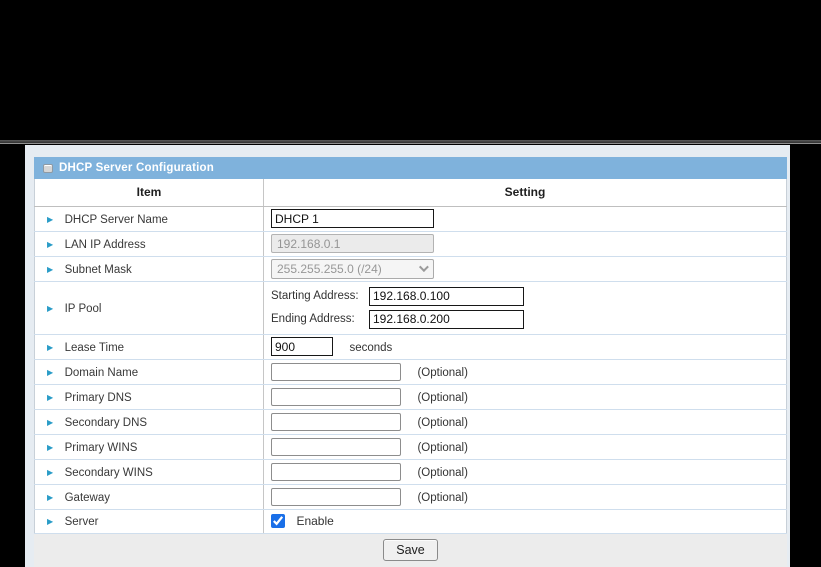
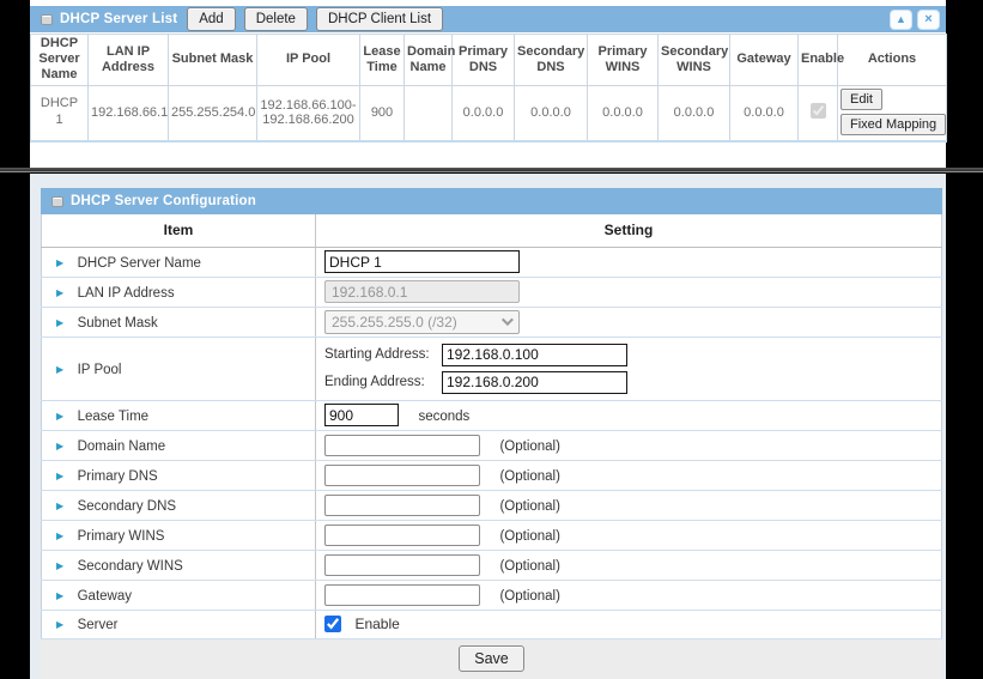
+ DHCP Server List
+ Add
+ Delete
+ DHCP Client List
+ ▲
+ ×
+ DHCP Server Name	LAN IP Address	Subnet Mask	IP Pool	Lease Time	Domain Name	Primary DNS	Secondary DNS	Primary WINS	Secondary WINS	Gateway	Enable	Actions
+ DHCP 1	192.168.66.1	255.255.254.0	192.168.66.100- 192.168.66.200	900		0.0.0.0	0.0.0.0	0.0.0.0	0.0.0.0	0.0.0.0		Edit Fixed Mapping
  DHCP Server Configuration
  Item	Setting
  DHCP Server Name	DHCP 1
  LAN IP Address	192.168.0.1
- Subnet Mask	255.255.255.0 (/24)
+ Subnet Mask	255.255.255.0 (/32)
  IP Pool	Starting Address: 192.168.0.100 Ending Address: 192.168.0.200
  Lease Time	900 seconds
  Domain Name	(Optional)
  Primary DNS	(Optional)
  Secondary DNS	(Optional)
  Primary WINS	(Optional)
  Secondary WINS	(Optional)
  Gateway	(Optional)
  Server	Enable
  Save
